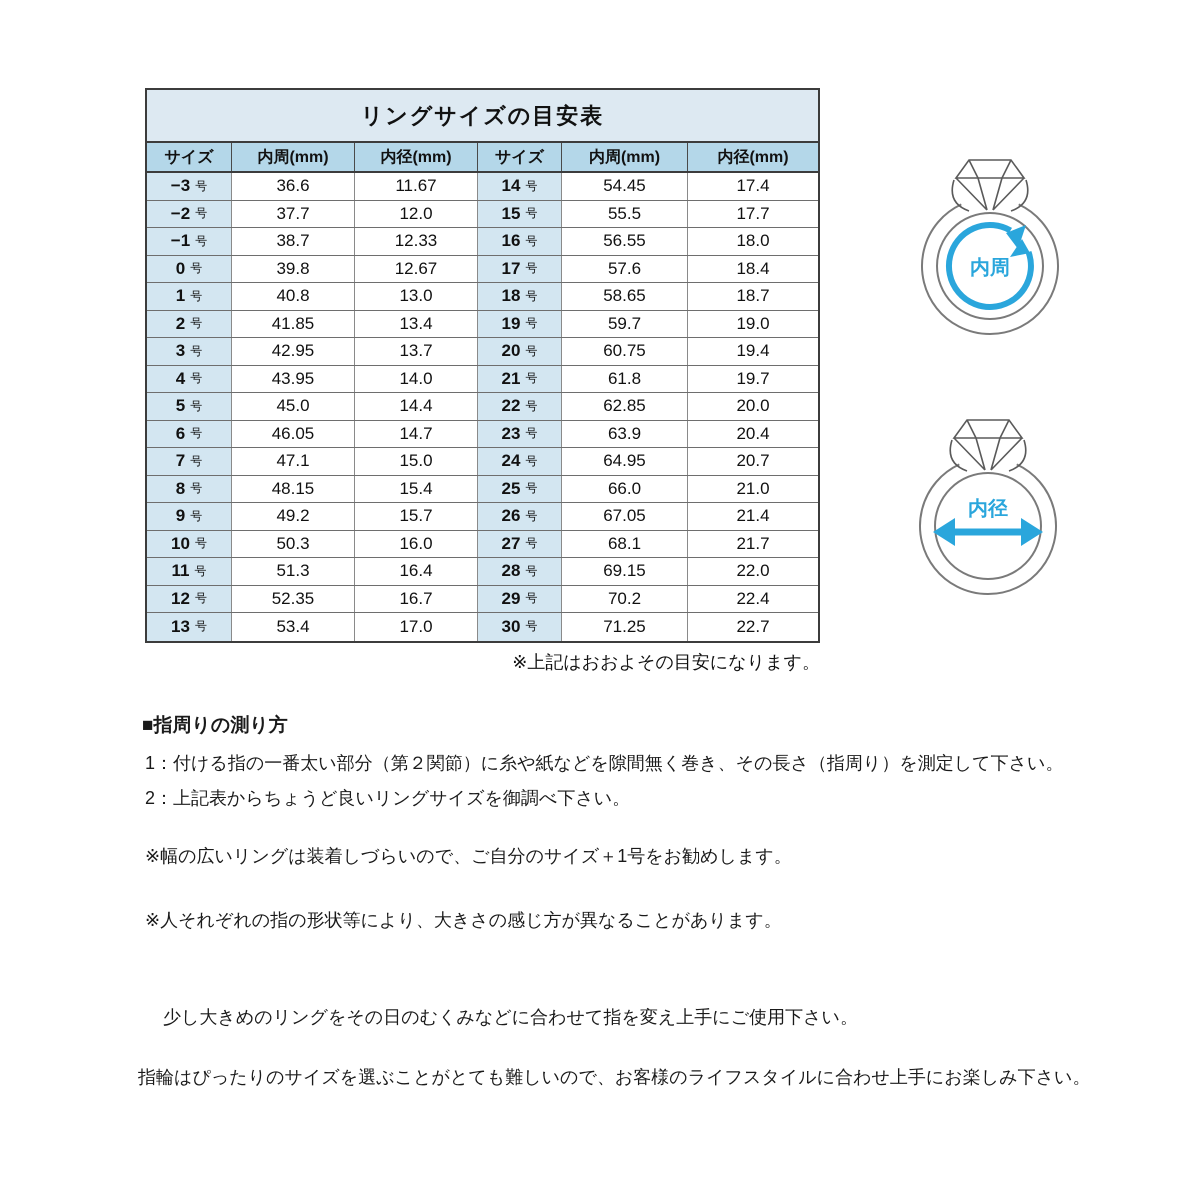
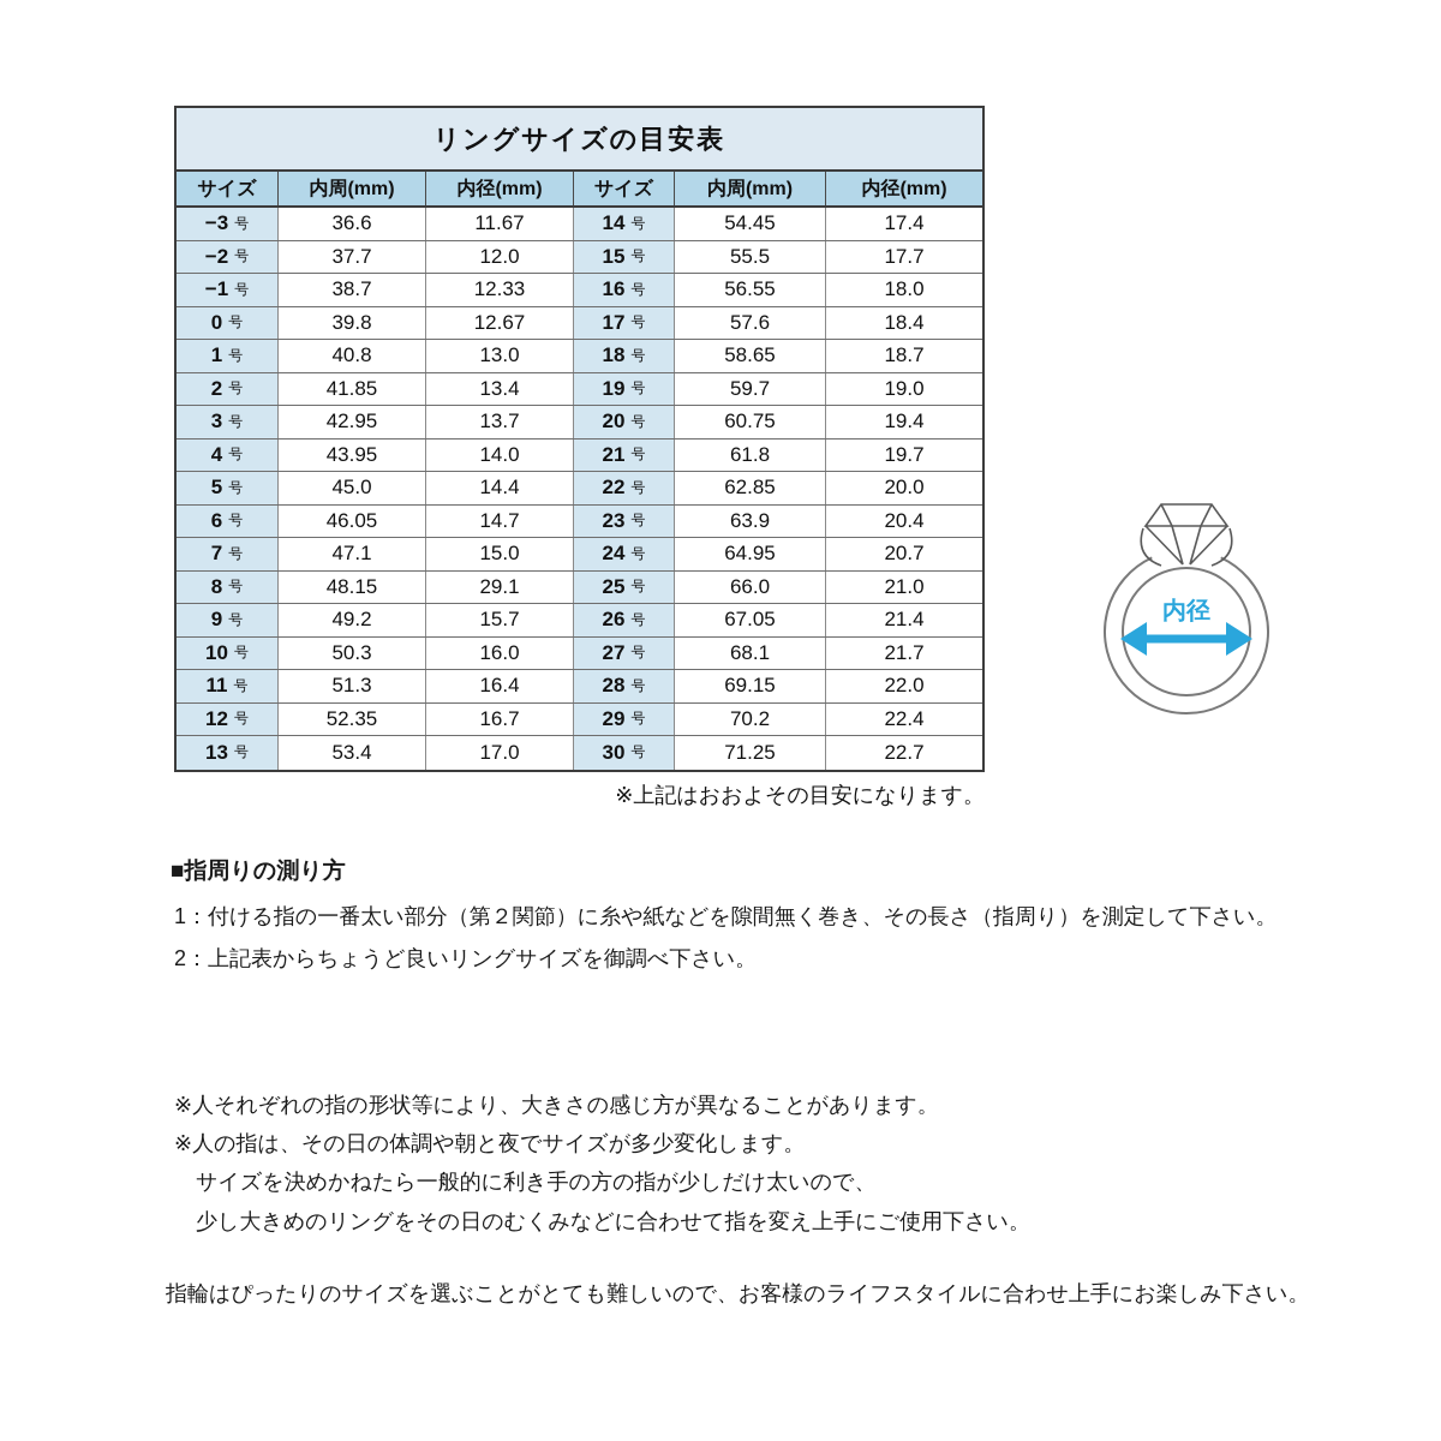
  リングサイズの目安表
  サイズ
  内周(mm)
  内径(mm)
  サイズ
  内周(mm)
  内径(mm)
  −3
  号
  36.6
  11.67
  14
  号
  54.45
  17.4
  −2
  号
  37.7
  12.0
  15
  号
  55.5
  17.7
  −1
  号
  38.7
  12.33
  16
  号
  56.55
  18.0
  0
  号
  39.8
  12.67
  17
  号
  57.6
  18.4
  1
  号
  40.8
  13.0
  18
  号
  58.65
  18.7
  2
  号
  41.85
  13.4
  19
  号
  59.7
  19.0
  3
  号
  42.95
  13.7
  20
  号
  60.75
  19.4
  4
  号
  43.95
  14.0
  21
  号
  61.8
  19.7
  5
  号
  45.0
  14.4
  22
  号
  62.85
  20.0
  6
  号
  46.05
  14.7
  23
  号
  63.9
  20.4
  7
  号
  47.1
  15.0
  24
  号
  64.95
  20.7
  8
  号
  48.15
- 15.4
+ 29.1
  25
  号
  66.0
  21.0
  9
  号
  49.2
  15.7
  26
  号
  67.05
  21.4
  10
  号
  50.3
  16.0
  27
  号
  68.1
  21.7
  11
  号
  51.3
  16.4
  28
  号
  69.15
  22.0
  12
  号
  52.35
  16.7
  29
  号
  70.2
  22.4
  13
  号
  53.4
  17.0
  30
  号
  71.25
  22.7
  ※上記はおおよその目安になります。
- 内周
  内径
  ■指周りの測り方
  1：付ける指の一番太い部分（第２関節）に糸や紙などを隙間無く巻き、その長さ（指周り）を測定して下さい。
  2：上記表からちょうど良いリングサイズを御調べ下さい。
- ※幅の広いリングは装着しづらいので、ご自分のサイズ＋1号をお勧めします。
  ※人それぞれの指の形状等により、大きさの感じ方が異なることがあります。
+ ※人の指は、その日の体調や朝と夜でサイズが多少変化します。
+ サイズを決めかねたら一般的に利き手の方の指が少しだけ太いので、
  少し大きめのリングをその日のむくみなどに合わせて指を変え上手にご使用下さい。
  指輪はぴったりのサイズを選ぶことがとても難しいので、お客様のライフスタイルに合わせ上手にお楽しみ下さい。
